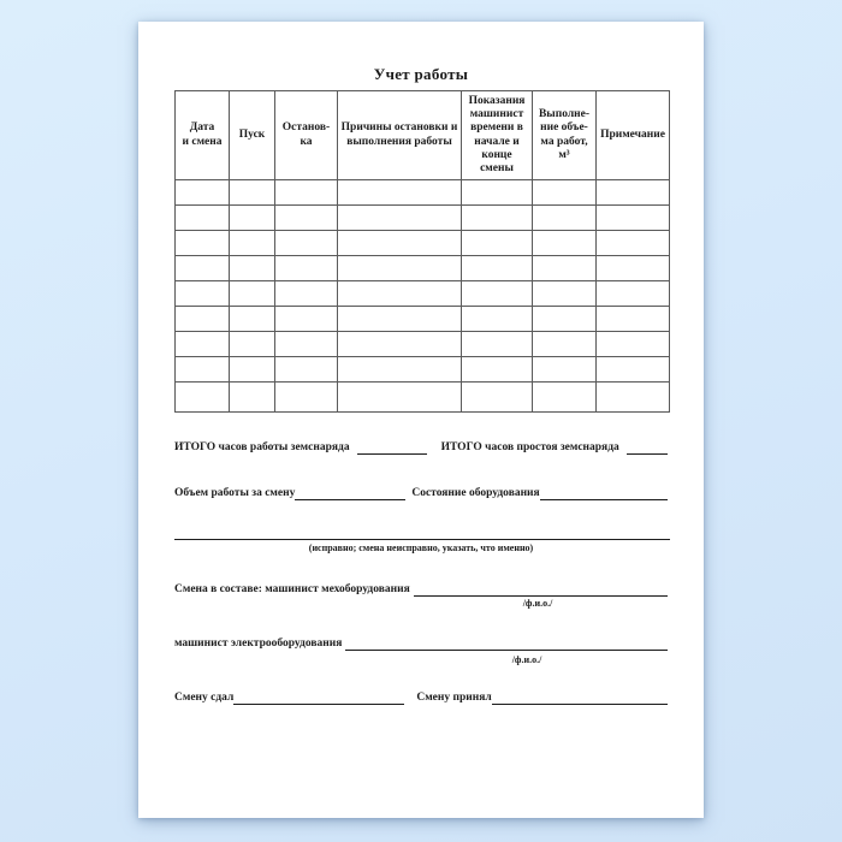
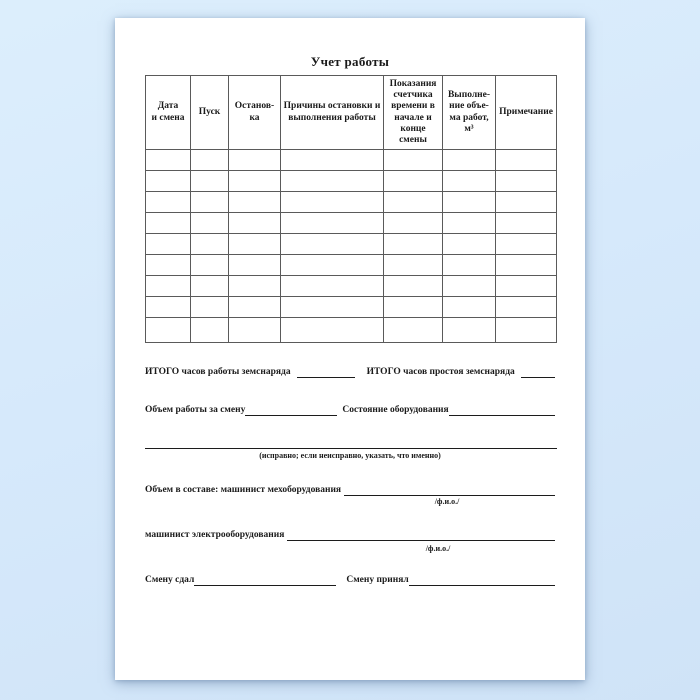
  Учет работы
- Дата и смена	Пуск	Останов- ка	Причины остановки и выполнения работы	Показания машинист времени в начале и конце смены	Выполне- ние объе- ма работ, м³	Примечание
+ Дата и смена	Пуск	Останов- ка	Причины остановки и выполнения работы	Показания счетчика времени в начале и конце смены	Выполне- ние объе- ма работ, м³	Примечание
  ИТОГО часов работы земснаряда
  ИТОГО часов простоя земснаряда
  Объем работы за смену
  Состояние оборудования
- (исправно; смена неисправно, указать, что именно)
+ (исправно; если неисправно, указать, что именно)
- Смена в составе: машинист мехоборудования
+ Объем в составе: машинист мехоборудования
  /ф.и.о./
  машинист электрооборудования
  /ф.и.о./
  Смену сдал
  Смену принял
